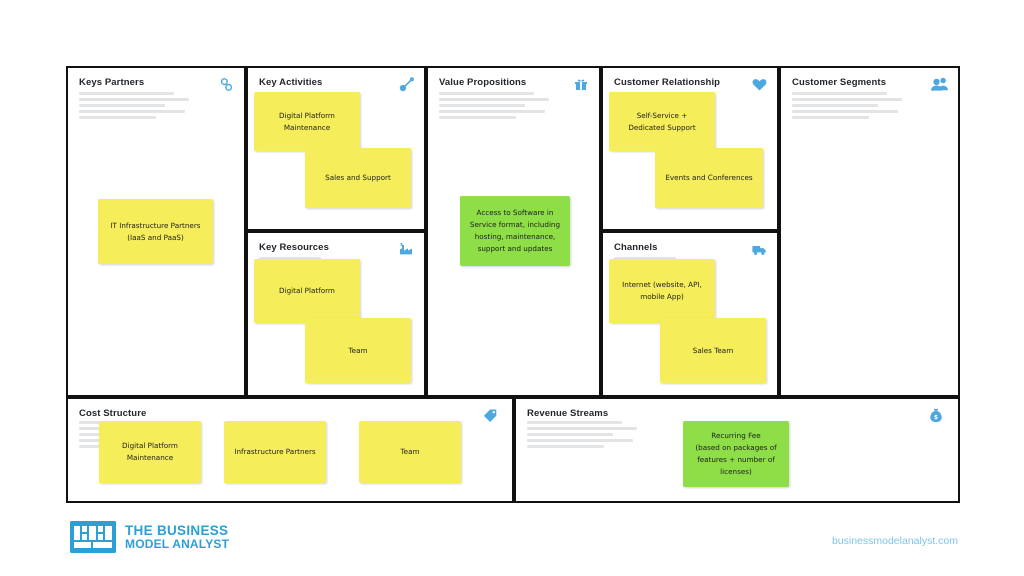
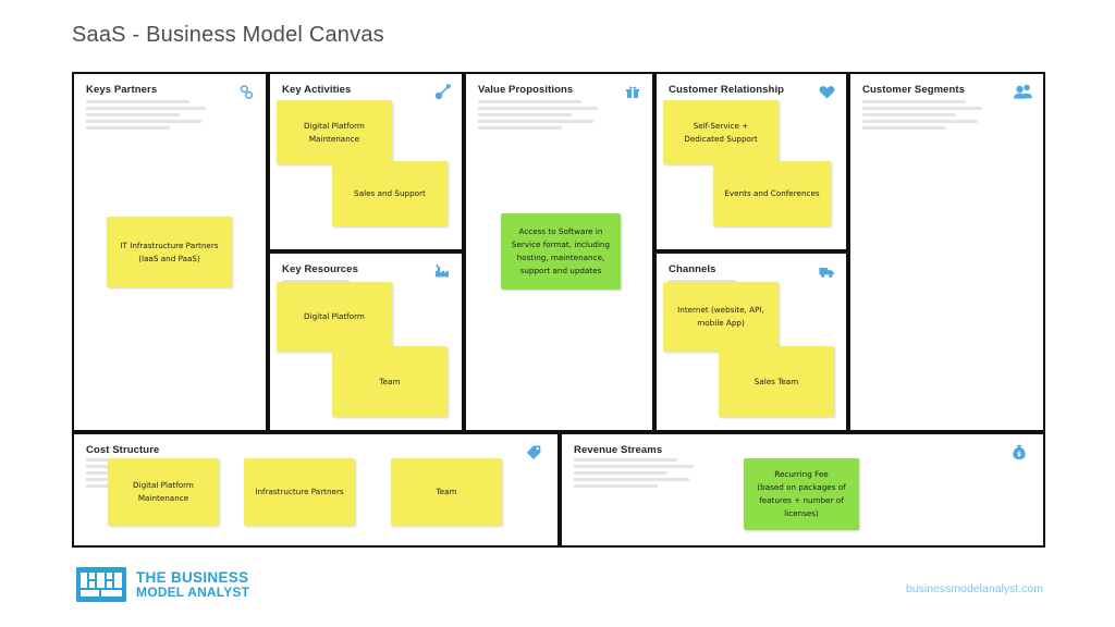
+ SaaS - Business Model Canvas
  Keys Partners
  IT Infrastructure Partners
  (IaaS and PaaS)
  Key Activities
  Digital Platform
  Maintenance
  Sales and Support
  Key Resources
  Digital Platform
  Team
  Value Propositions
  Access to Software in
  Service format, including
  hosting, maintenance,
  support and updates
  Customer Relationship
  Self-Service +
  Dedicated Support
  Events and Conferences
  Channels
  Internet (website, API,
  mobile App)
  Sales Team
  Customer Segments
  Cost Structure
  Digital Platform
  Maintenance
  Infrastructure Partners
  Team
  Revenue Streams
  Recurring Fee
  (based on packages of
  features + number of
  licenses)
  THE BUSINESS
  MODEL ANALYST
  businessmodelanalyst.com
